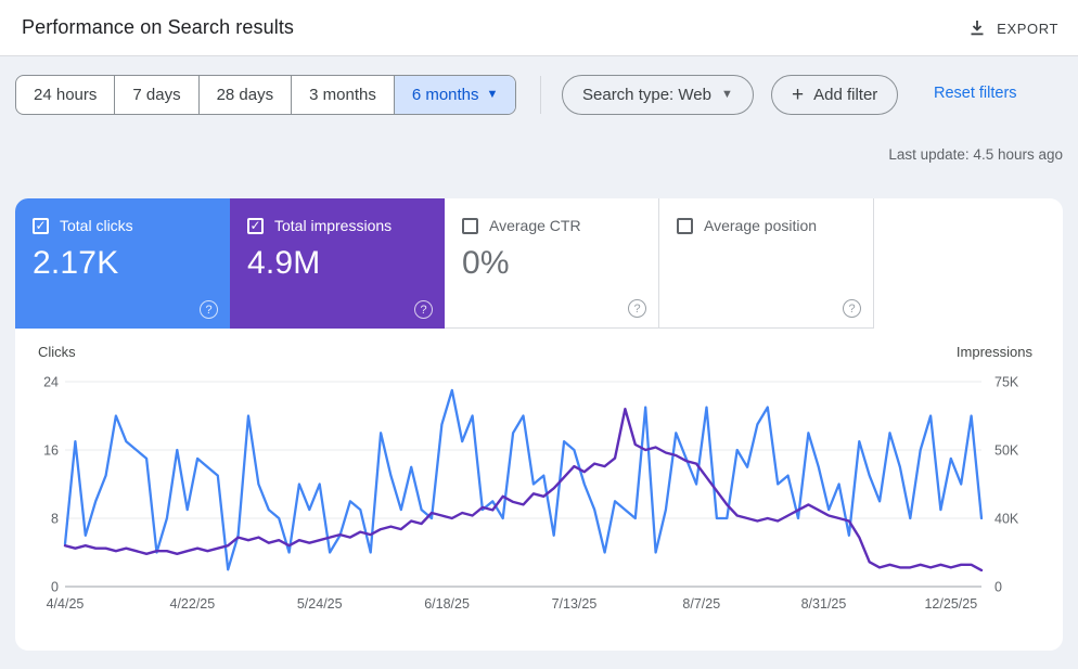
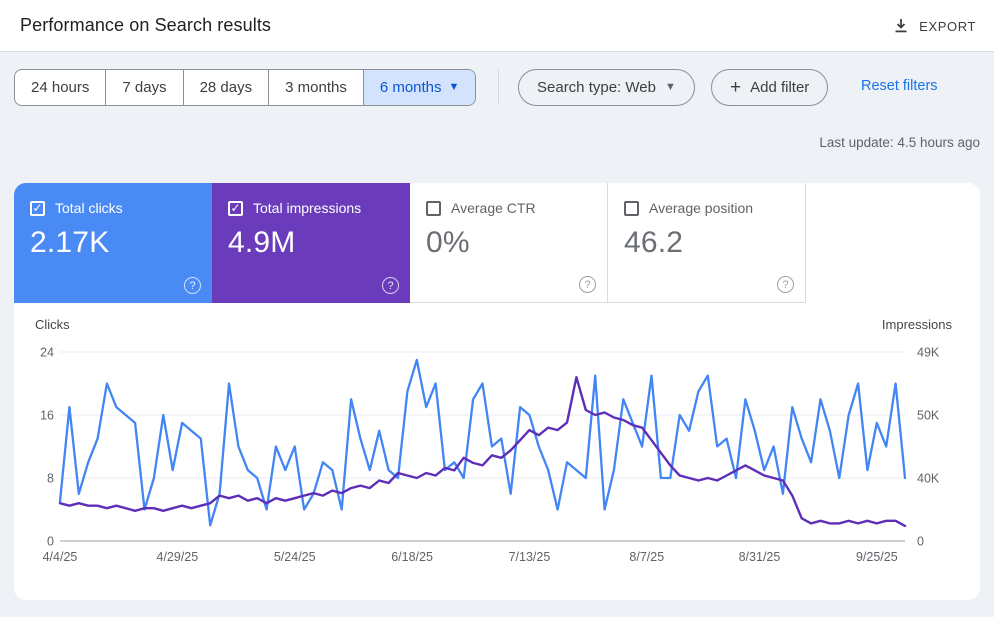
  Performance on Search results
  EXPORT
  24 hours
  7 days
  28 days
  3 months
  6 months
  ▼
  Search type: Web
  ▼
  +
  Add filter
  Reset filters
  Last update: 4.5 hours ago
  ✓
  Total clicks
  2.17K
  ?
  ✓
  Total impressions
  4.9M
  ?
  Average CTR
  0%
  ?
  Average position
+ 46.2
  ?
  Clicks
  Impressions
  24
- 75K
+ 49K
  16
  50K
  8
  40K
  0
  0
  4/4/25
- 4/22/25
+ 4/29/25
  5/24/25
  6/18/25
  7/13/25
  8/7/25
  8/31/25
- 12/25/25
+ 9/25/25
